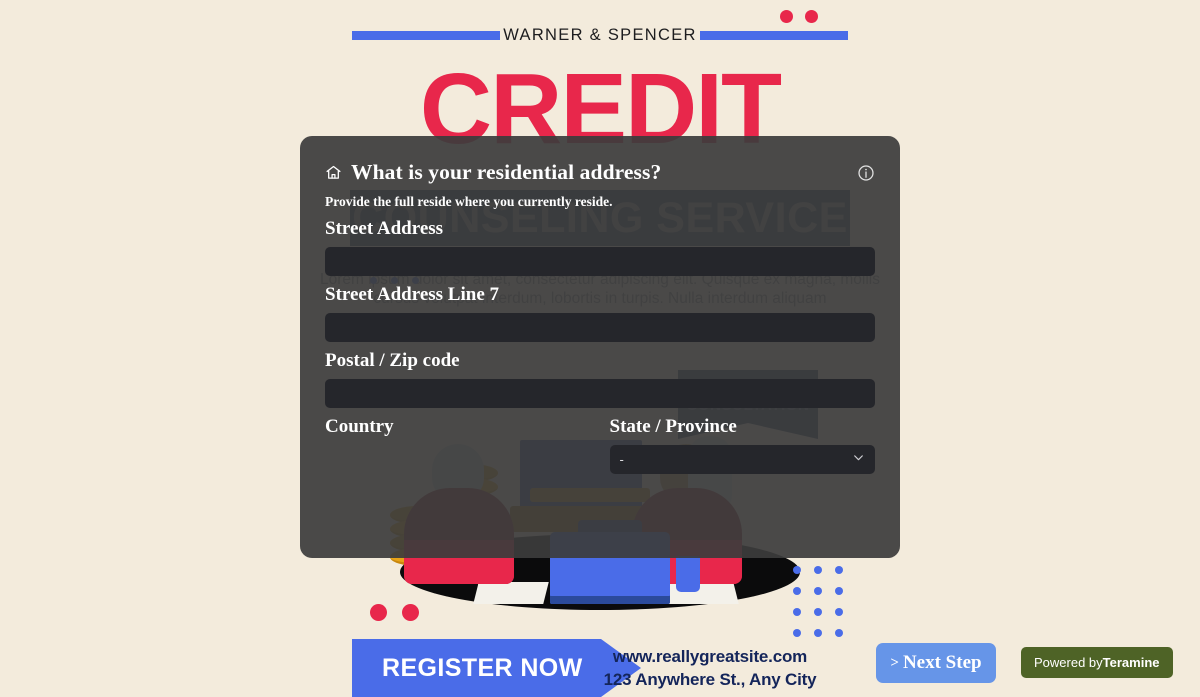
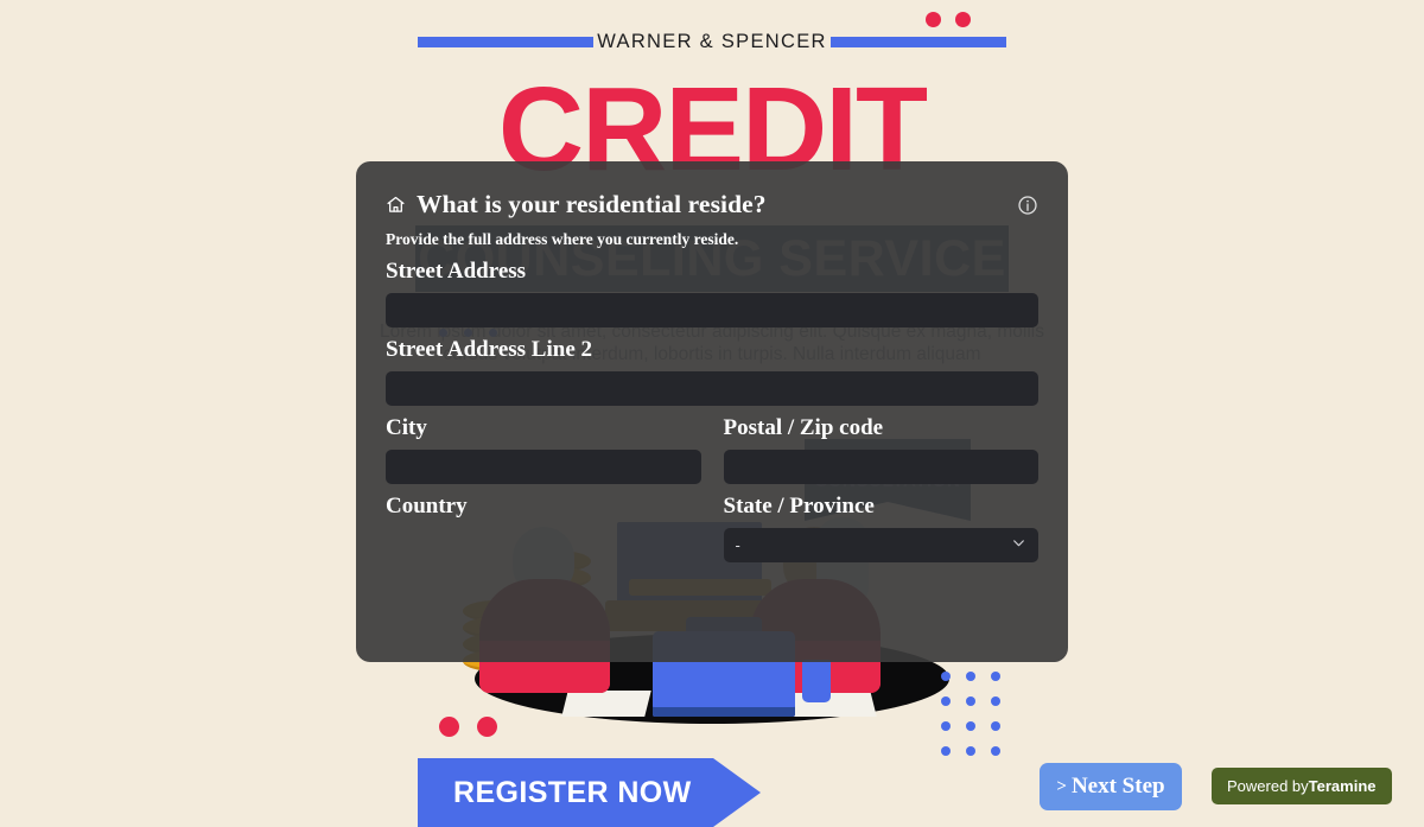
  WARNER & SPENCER
  CREDIT
  REGISTER NOW
- www.reallygreatsite.com
- 123 Anywhere St., Any City
- What is your residential address?
+ What is your residential reside?
- Provide the full reside where you currently reside.
+ Provide the full address where you currently reside.
  Street Address
- Street Address Line 7
+ Street Address Line 2
+ City
  Postal / Zip code
  Country
  State / Province
  -
  >
  Next Step
  Powered by
  Teramine
